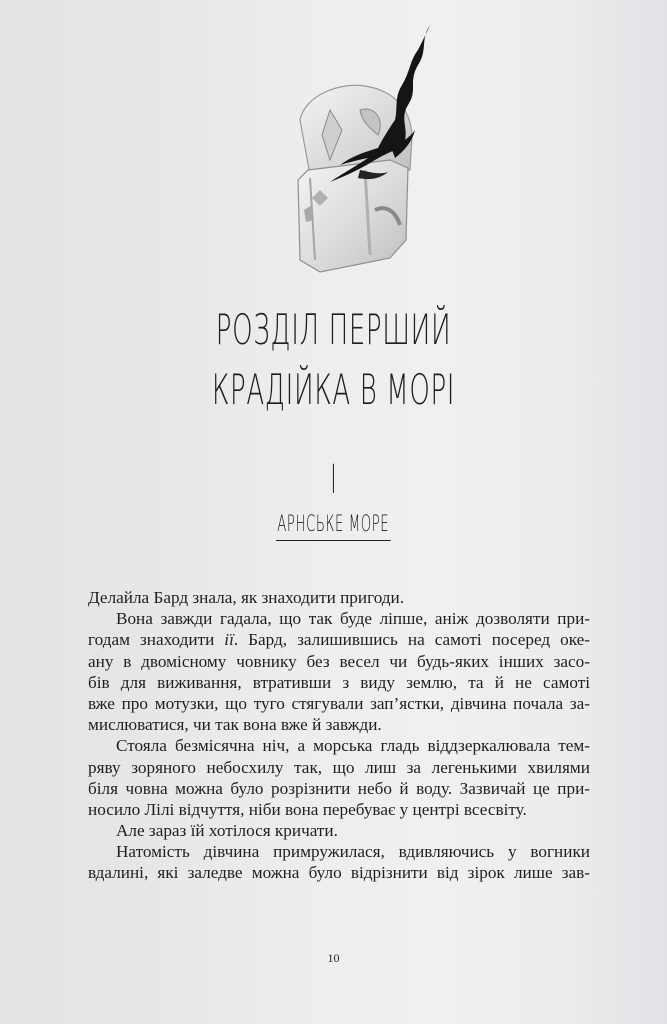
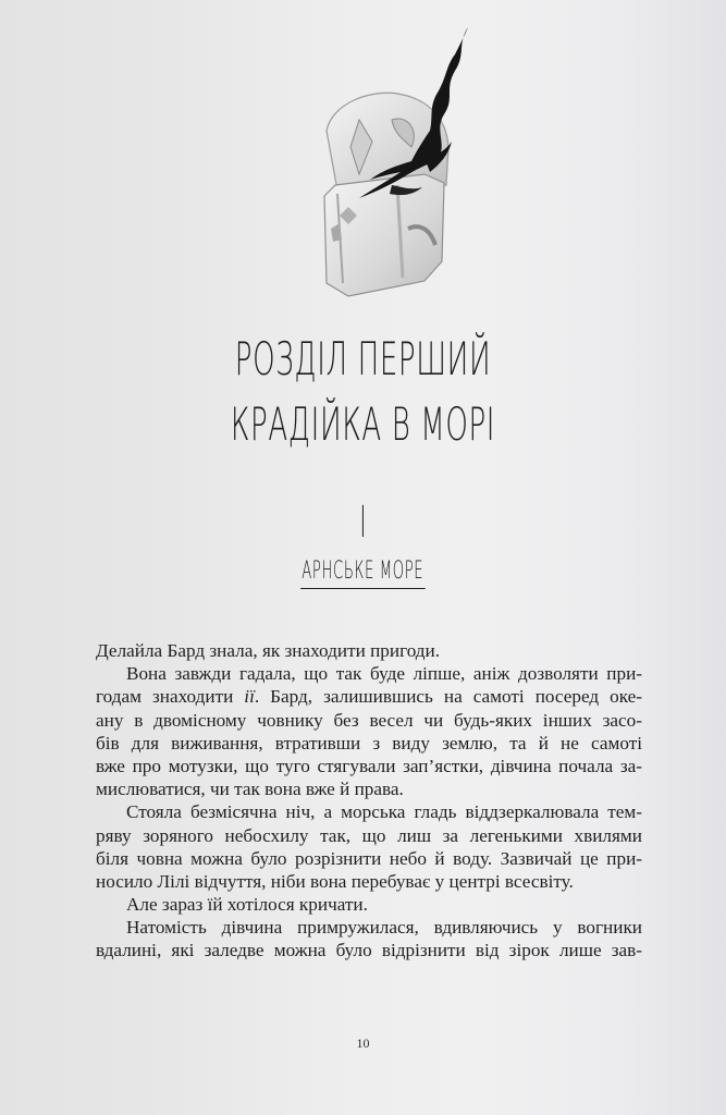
  РОЗДІЛ ПЕРШИЙ
  КРАДІЙКА В МОРІ
  I
  АРНСЬКЕ МОРЕ
  Делайла Бард знала, як знаходити пригоди.
  Вона завжди гадала, що так буде ліпше, аніж дозволяти при-
  годам знаходити ії. Бард, залишившись на самоті посеред оке-
  ану в двомісному човнику без весел чи будь-яких інших засо-
  бів для виживання, втративши з виду землю, та й не самоті
  вже про мотузки, що туго стягували зап’ястки, дівчина почала за-
- мислюватися, чи так вона вже й завжди.
+ мислюватися, чи так вона вже й права.
  Стояла безмісячна ніч, а морська гладь віддзеркалювала тем-
  ряву зоряного небосхилу так, що лиш за легенькими хвилями
  біля човна можна було розрізнити небо й воду. Зазвичай це при-
  носило Лілі відчуття, ніби вона перебуває у центрі всесвіту.
  Але зараз їй хотілося кричати.
  Натомість дівчина примружилася, вдивляючись у вогники
  вдалині, які заледве можна було відрізнити від зірок лише зав-
  10
